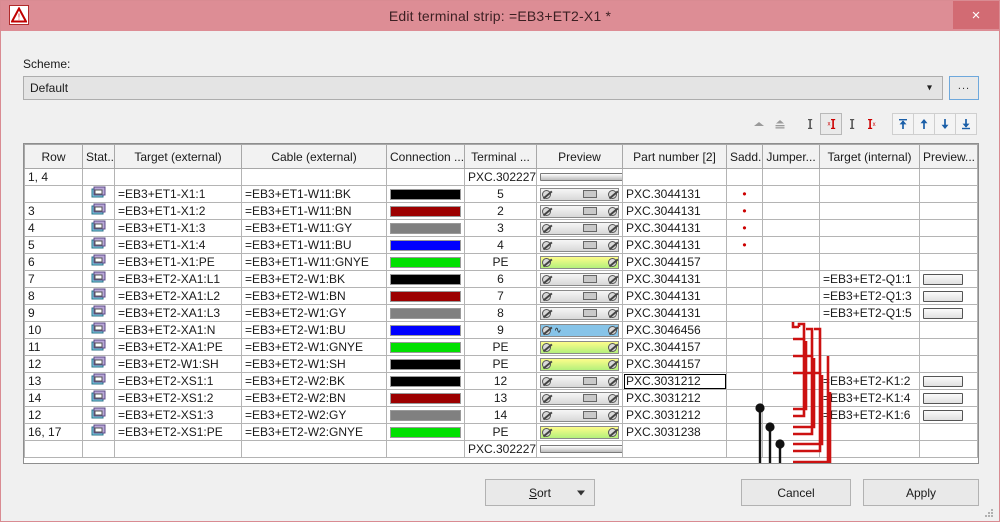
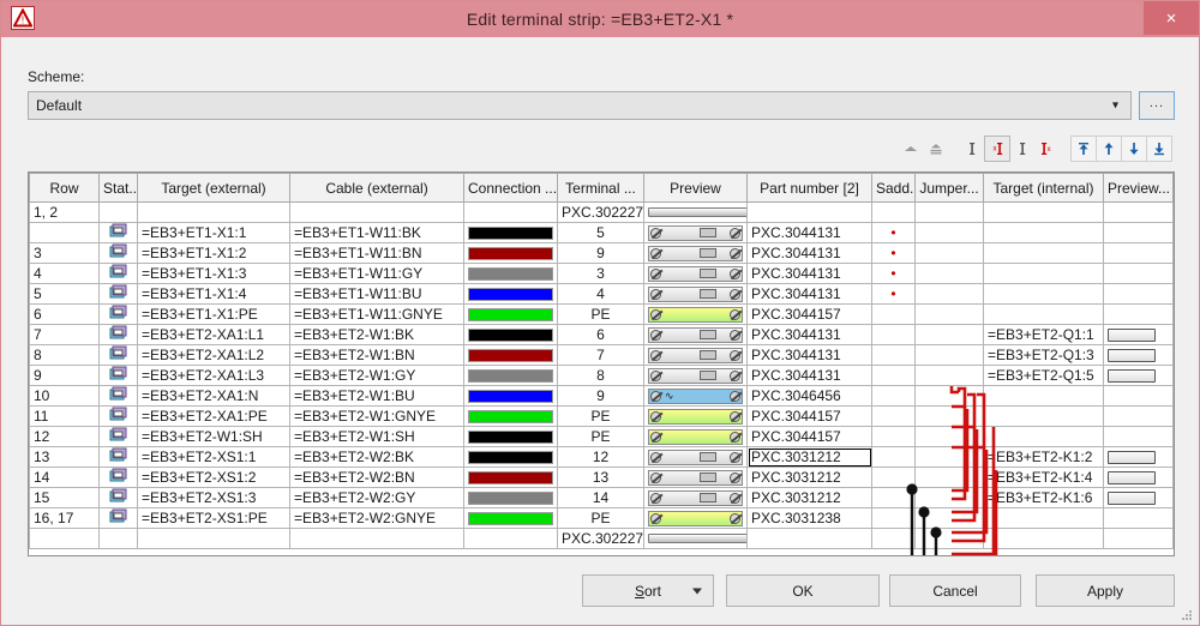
  !
  Edit terminal strip: =EB3+ET2-X1 *
  ×
  Scheme:
  Default
  ▾
  ...
  Row	Stat..	Target (external)	Cable (external)	Connection ...	Terminal ...	Preview	Part number [2]	Sadd.	Jumper...	Target (internal)	Preview...
- 1, 4					PXC.302227
+ 1, 2					PXC.302227
  		=EB3+ET1-X1:1	=EB3+ET1-W11:BK		5		PXC.3044131	•
- 3		=EB3+ET1-X1:2	=EB3+ET1-W11:BN		2		PXC.3044131	•
+ 3		=EB3+ET1-X1:2	=EB3+ET1-W11:BN		9		PXC.3044131	•
  4		=EB3+ET1-X1:3	=EB3+ET1-W11:GY		3		PXC.3044131	•
  5		=EB3+ET1-X1:4	=EB3+ET1-W11:BU		4		PXC.3044131	•
  6		=EB3+ET1-X1:PE	=EB3+ET1-W11:GNYE		PE		PXC.3044157
  7		=EB3+ET2-XA1:L1	=EB3+ET2-W1:BK		6		PXC.3044131			=EB3+ET2-Q1:1
  8		=EB3+ET2-XA1:L2	=EB3+ET2-W1:BN		7		PXC.3044131			=EB3+ET2-Q1:3
  9		=EB3+ET2-XA1:L3	=EB3+ET2-W1:GY		8		PXC.3044131			=EB3+ET2-Q1:5
  10		=EB3+ET2-XA1:N	=EB3+ET2-W1:BU		9	∿	PXC.3046456
  11		=EB3+ET2-XA1:PE	=EB3+ET2-W1:GNYE		PE		PXC.3044157
  12		=EB3+ET2-W1:SH	=EB3+ET2-W1:SH		PE		PXC.3044157
  13		=EB3+ET2-XS1:1	=EB3+ET2-W2:BK		12		PXC.3031212			=EB3+ET2-K1:2
  14		=EB3+ET2-XS1:2	=EB3+ET2-W2:BN		13		PXC.3031212			=EB3+ET2-K1:4
- 12		=EB3+ET2-XS1:3	=EB3+ET2-W2:GY		14		PXC.3031212			=EB3+ET2-K1:6
+ 15		=EB3+ET2-XS1:3	=EB3+ET2-W2:GY		14		PXC.3031212			=EB3+ET2-K1:6
  16, 17		=EB3+ET2-XS1:PE	=EB3+ET2-W2:GNYE		PE		PXC.3031238
  					PXC.302227
  Sort
+ OK
  Cancel
  Apply
